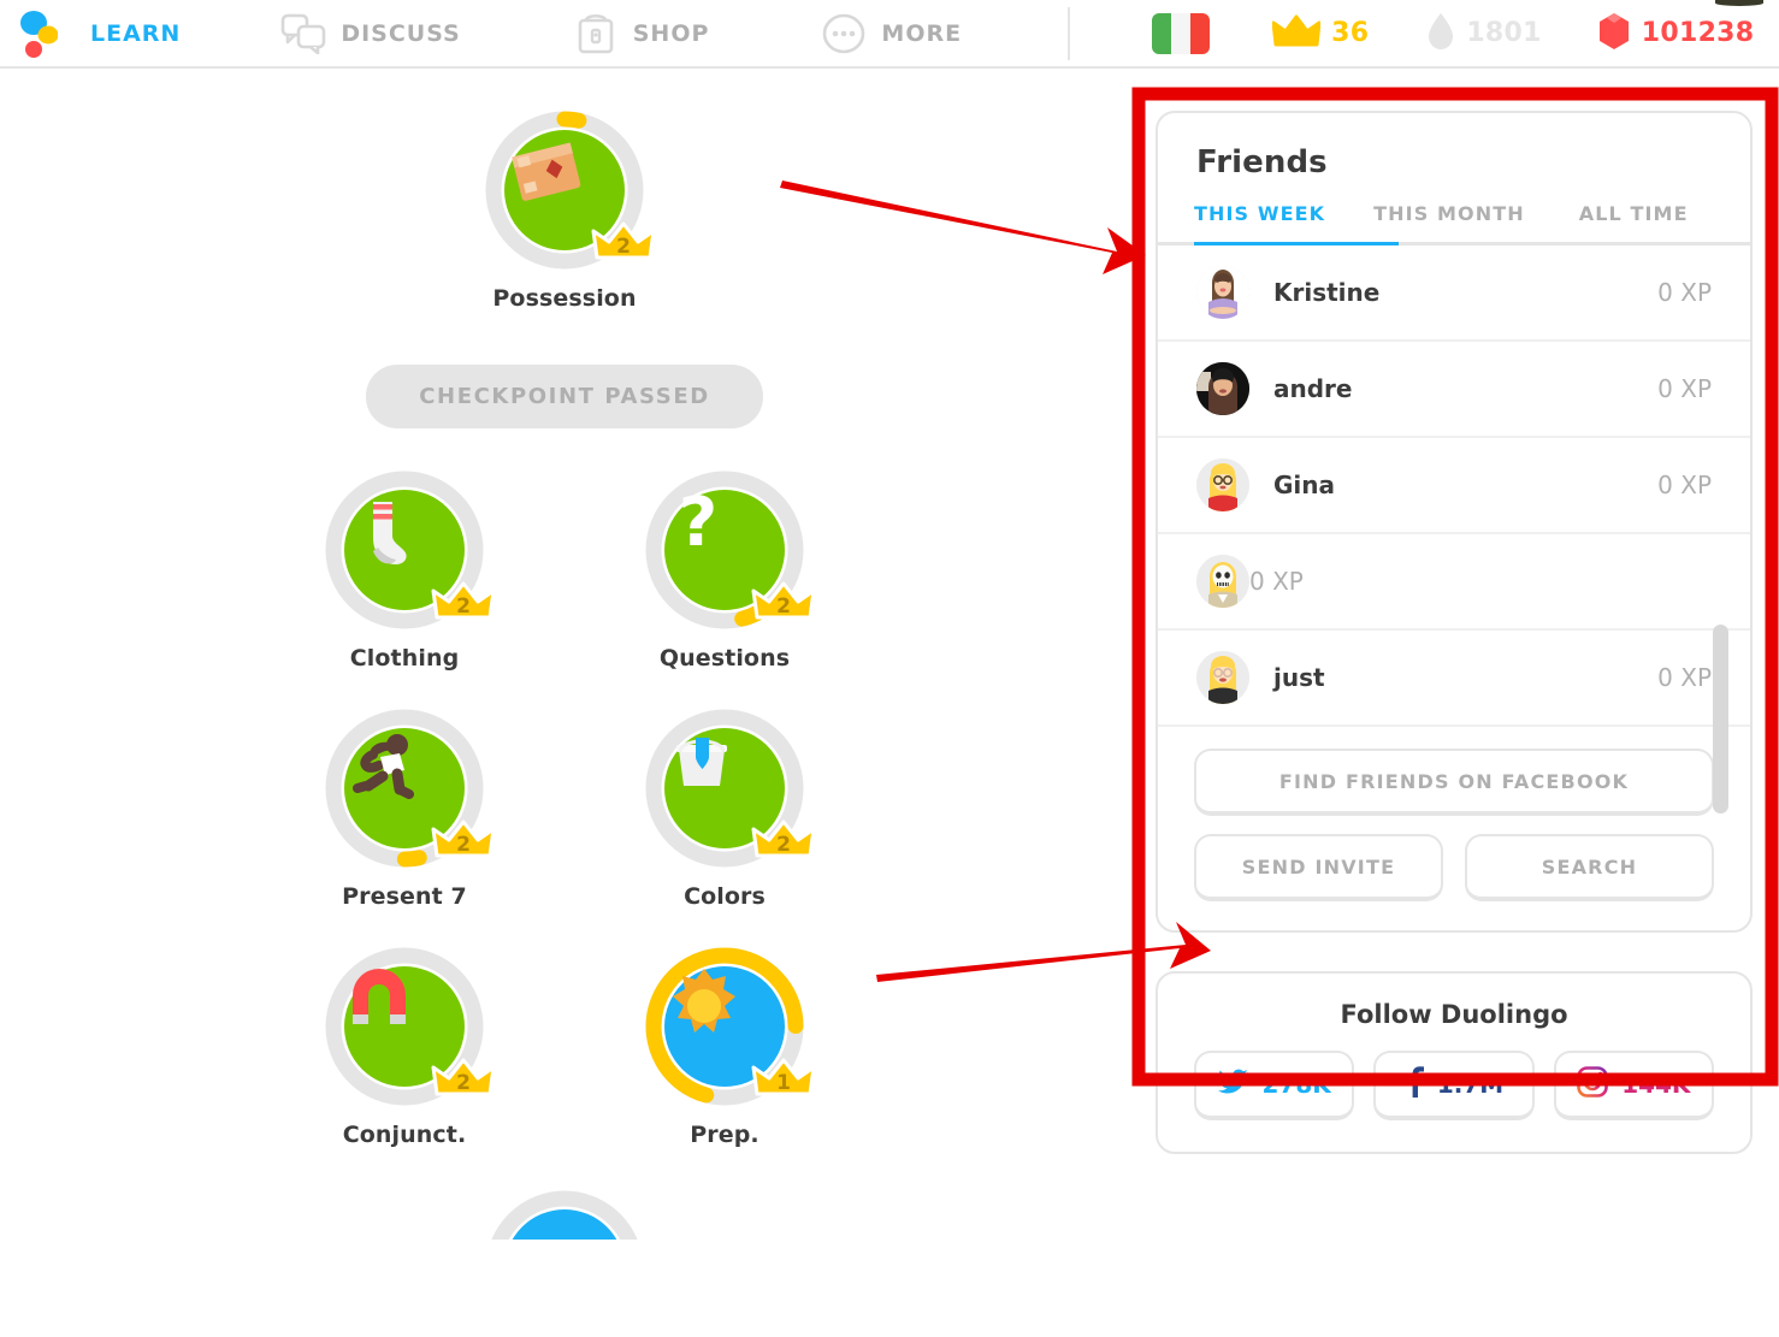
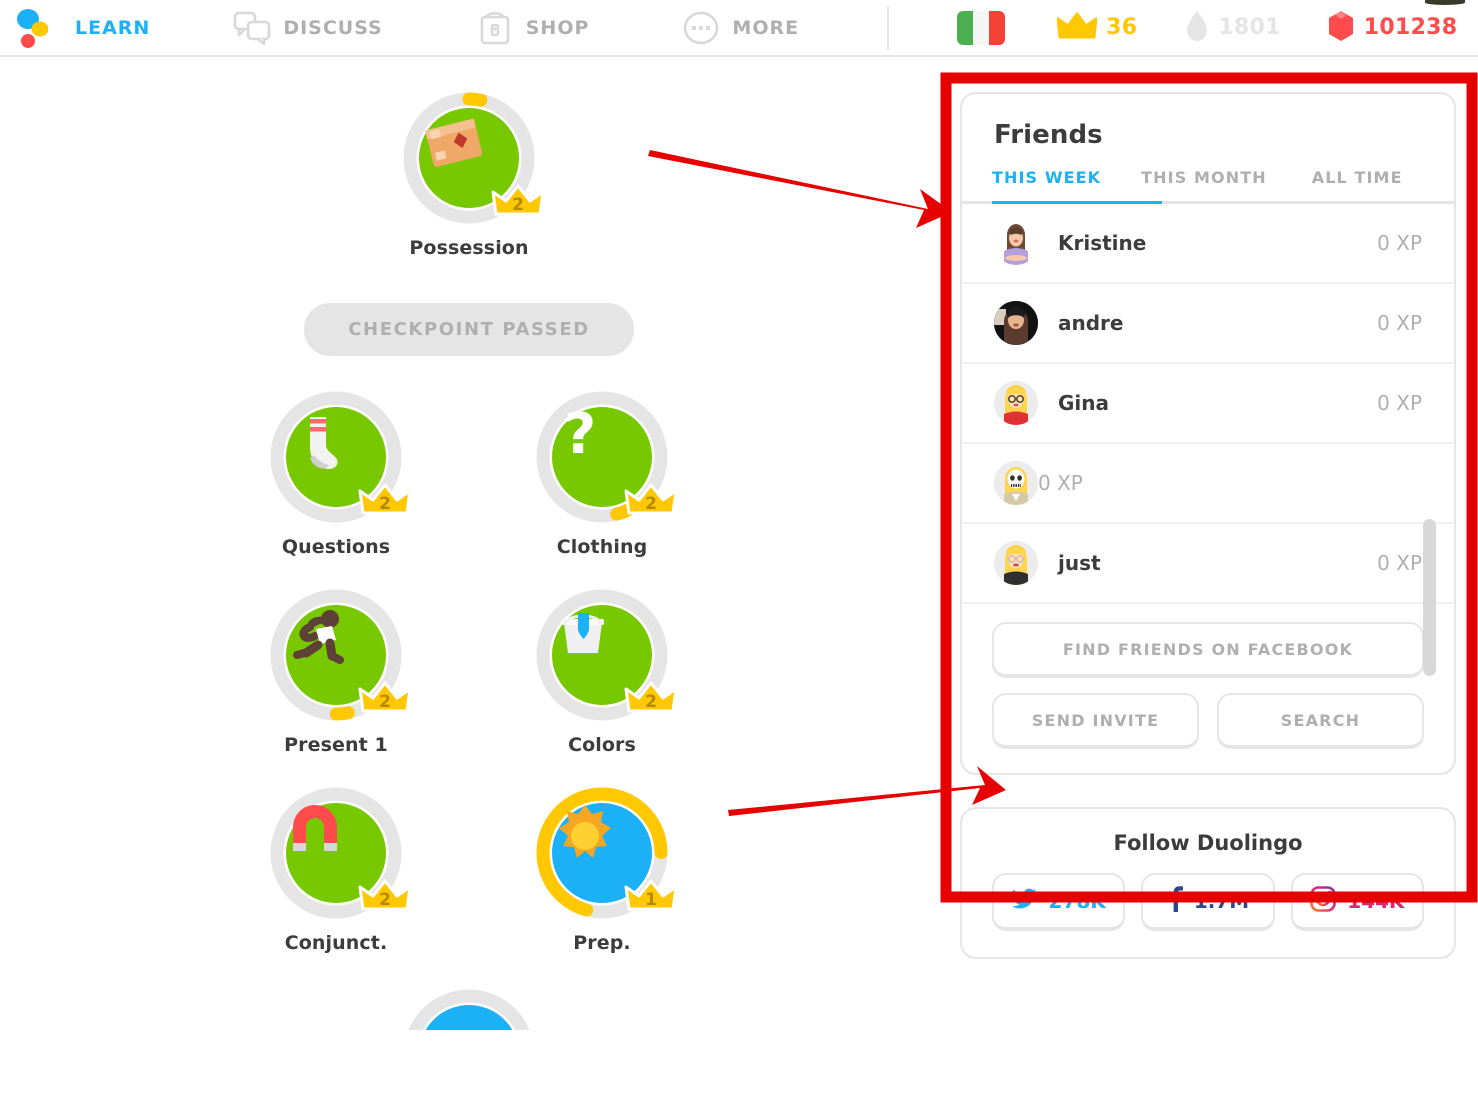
  LEARN
  DISCUSS
  SHOP
  MORE
  36
  1801
  101238
  2
  Possession
  CHECKPOINT PASSED
  2
- Clothing
+ Questions
  ?
  2
- Questions
+ Clothing
  2
- Present 7
+ Present 1
  2
  Colors
  2
  Conjunct.
  1
  Prep.
  Friends
  THIS WEEK
  THIS MONTH
  ALL TIME
  Kristine
  0 XP
  andre
  0 XP
  Gina
  0 XP
  0 XP
  just
  0 XP
  FIND FRIENDS ON FACEBOOK
  SEND INVITE
  SEARCH
  Follow Duolingo
